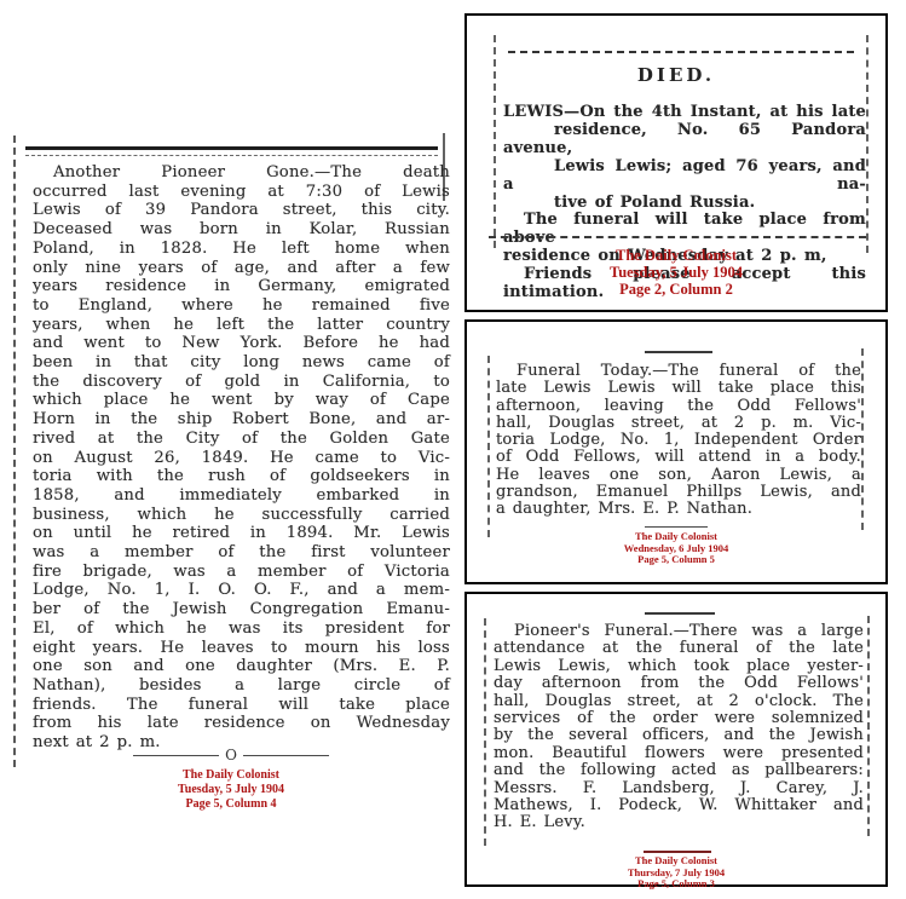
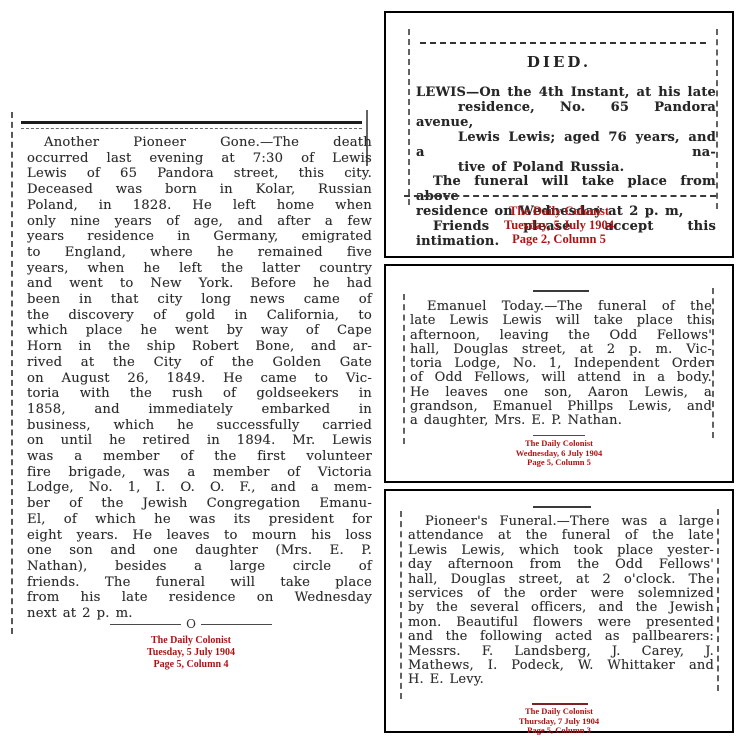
  Another Pioneer Gone.—The death
  occurred last evening at 7:30 of Lewis
- Lewis of 39 Pandora street, this city.
+ Lewis of 65 Pandora street, this city.
  Deceased was born in Kolar, Russian
  Poland, in 1828. He left home when
  only nine years of age, and after a few
  years residence in Germany, emigrated
  to England, where he remained five
  years, when he left the latter country
  and went to New York. Before he had
  been in that city long news came of
  the discovery of gold in California, to
  which place he went by way of Cape
  Horn in the ship Robert Bone, and ar-
  rived at the City of the Golden Gate
  on August 26, 1849. He came to Vic-
  toria with the rush of goldseekers in
  1858, and immediately embarked in
  business, which he successfully carried
  on until he retired in 1894. Mr. Lewis
  was a member of the first volunteer
  fire brigade, was a member of Victoria
  Lodge, No. 1, I. O. O. F., and a mem-
  ber of the Jewish Congregation Emanu-
  El, of which he was its president for
  eight years. He leaves to mourn his loss
  one son and one daughter (Mrs. E. P.
  Nathan), besides a large circle of
  friends. The funeral will take place
  from his late residence on Wednesday
  next at 2 p. m.
  O
  The Daily Colonist
  Tuesday, 5 July 1904
  Page 5, Column 4
  DIED.
  LEWIS—On the 4th Instant, at his late
  residence, No. 65 Pandora avenue,
  Lewis Lewis; aged 76 years, and a na-
  tive of Poland Russia.
  The funeral will take place from above
  residence on Wednesday at 2 p. m,
  Friends please accept this intimation.
  The Daily Colonist
  Tuesday, 5 July 1904
- Page 2, Column 2
+ Page 2, Column 5
- Funeral Today.—The funeral of the
+ Emanuel Today.—The funeral of the
  late Lewis Lewis will take place this
  afternoon, leaving the Odd Fellows'
  hall, Douglas street, at 2 p. m. Vic-
  toria Lodge, No. 1, Independent Order
  of Odd Fellows, will attend in a body.
  He leaves one son, Aaron Lewis, a
  grandson, Emanuel Phillps Lewis, and
  a daughter, Mrs. E. P. Nathan.
  The Daily Colonist
  Wednesday, 6 July 1904
  Page 5, Column 5
  Pioneer's Funeral.—There was a large
  attendance at the funeral of the late
  Lewis Lewis, which took place yester-
  day afternoon from the Odd Fellows'
  hall, Douglas street, at 2 o'clock. The
  services of the order were solemnized
  by the several officers, and the Jewish
  mon. Beautiful flowers were presented
  and the following acted as pallbearers:
  Messrs. F. Landsberg, J. Carey, J.
  Mathews, I. Podeck, W. Whittaker and
  H. E. Levy.
  The Daily Colonist
  Thursday, 7 July 1904
  Page 5, Column 3
